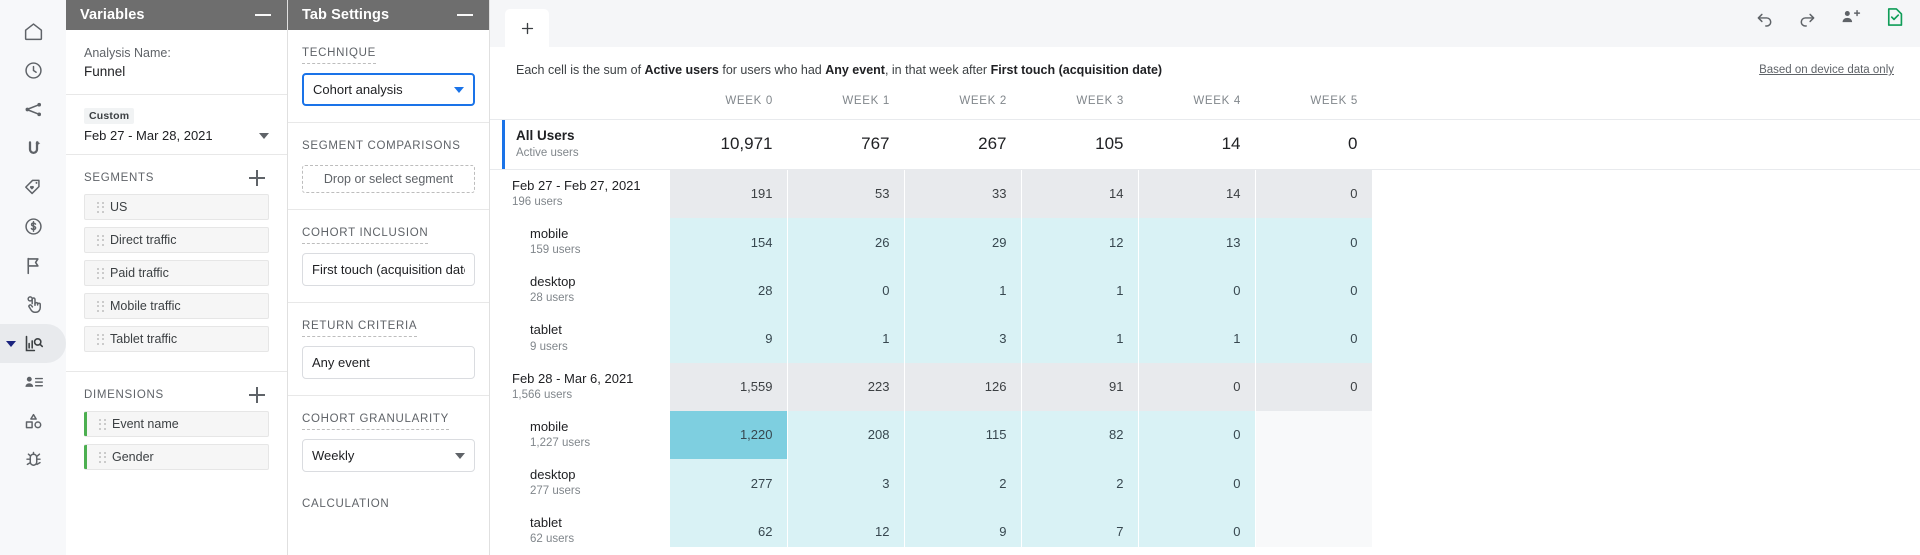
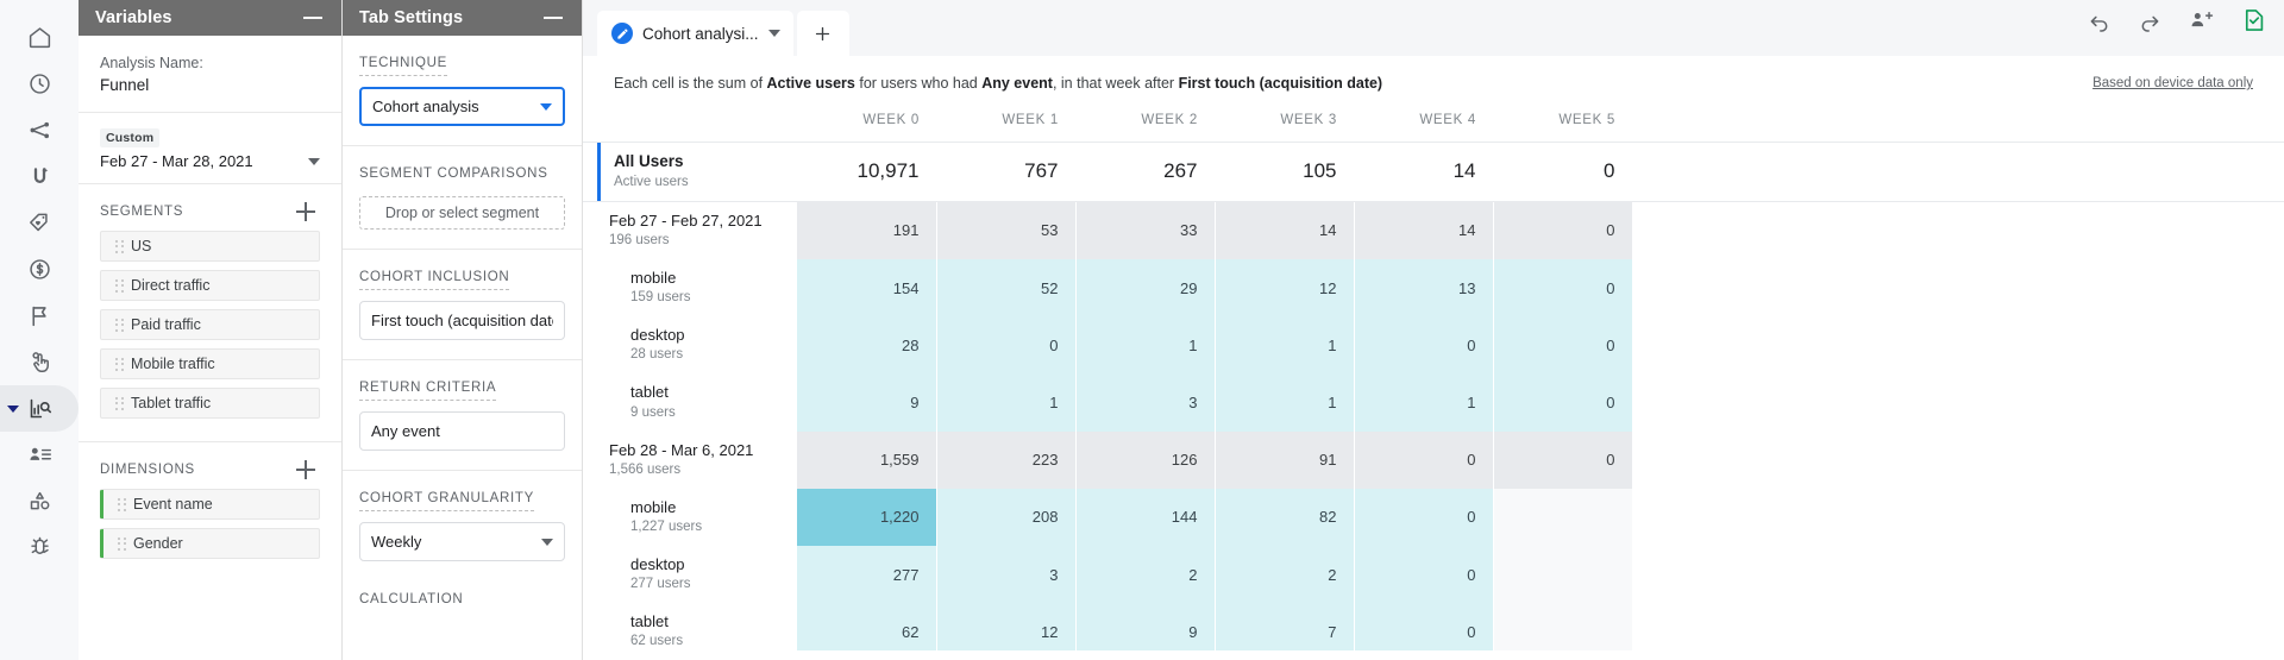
  Variables
  Analysis Name:
  Funnel
  Custom
  Feb 27 - Mar 28, 2021
  SEGMENTS
  US
  Direct traffic
  Paid traffic
  Mobile traffic
  Tablet traffic
  DIMENSIONS
  Event name
  Gender
  Tab Settings
  TECHNIQUE
  Cohort analysis
  SEGMENT COMPARISONS
  Drop or select segment
  COHORT INCLUSION
  First touch (acquisition dat
  RETURN CRITERIA
  Any event
  COHORT GRANULARITY
  Weekly
  CALCULATION
+ Cohort analysi...
  Each cell is the sum of Active users for users who had Any event, in that week after First touch (acquisition date)
  Based on device data only
  	WEEK 0	WEEK 1	WEEK 2	WEEK 3	WEEK 4	WEEK 5
  All UsersActive users	10,971	767	267	105	14	0
  Feb 27 - Feb 27, 2021196 users	191	53	33	14	14	0
- mobile159 users	154	26	29	12	13	0
+ mobile159 users	154	52	29	12	13	0
  desktop28 users	28	0	1	1	0	0
  tablet9 users	9	1	3	1	1	0
  Feb 28 - Mar 6, 20211,566 users	1,559	223	126	91	0	0
- mobile1,227 users	1,220	208	115	82	0
+ mobile1,227 users	1,220	208	144	82	0
  desktop277 users	277	3	2	2	0
  tablet62 users	62	12	9	7	0
